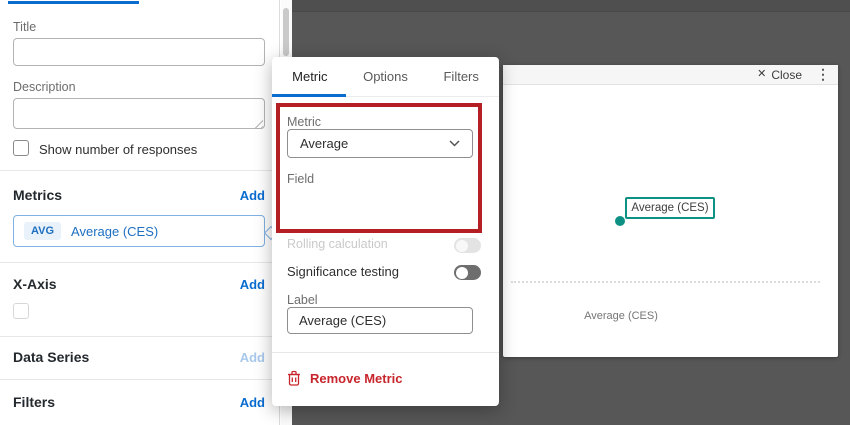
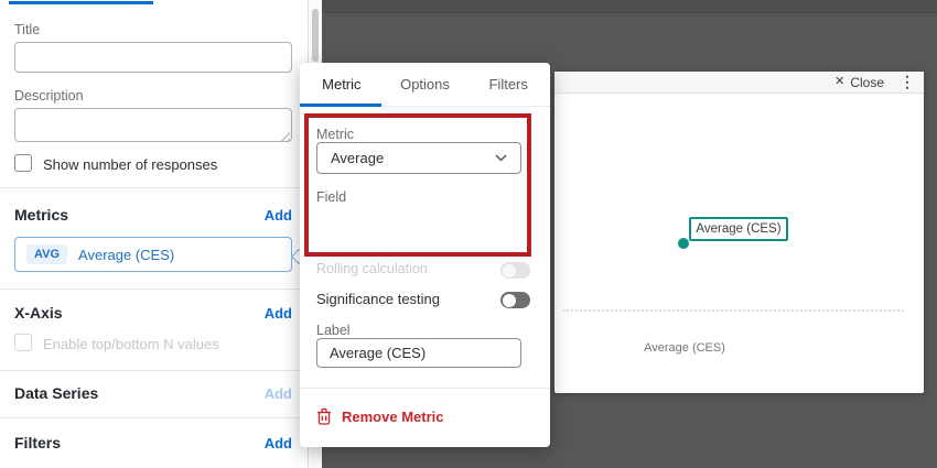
  ✕
  Close
  ⋮
  Average (CES)
  Average (CES)
  Title
  Description
  Show number of responses
  Metrics
  Add
  AVG
  Average (CES)
  X-Axis
  Add
+ Enable top/bottom N values
  Data Series
  Add
  Filters
  Add
  Metric
  Options
  Filters
  Metric
  Average
  Field
  Rolling calculation
  Significance testing
  Label
  Average (CES)
  Remove Metric
